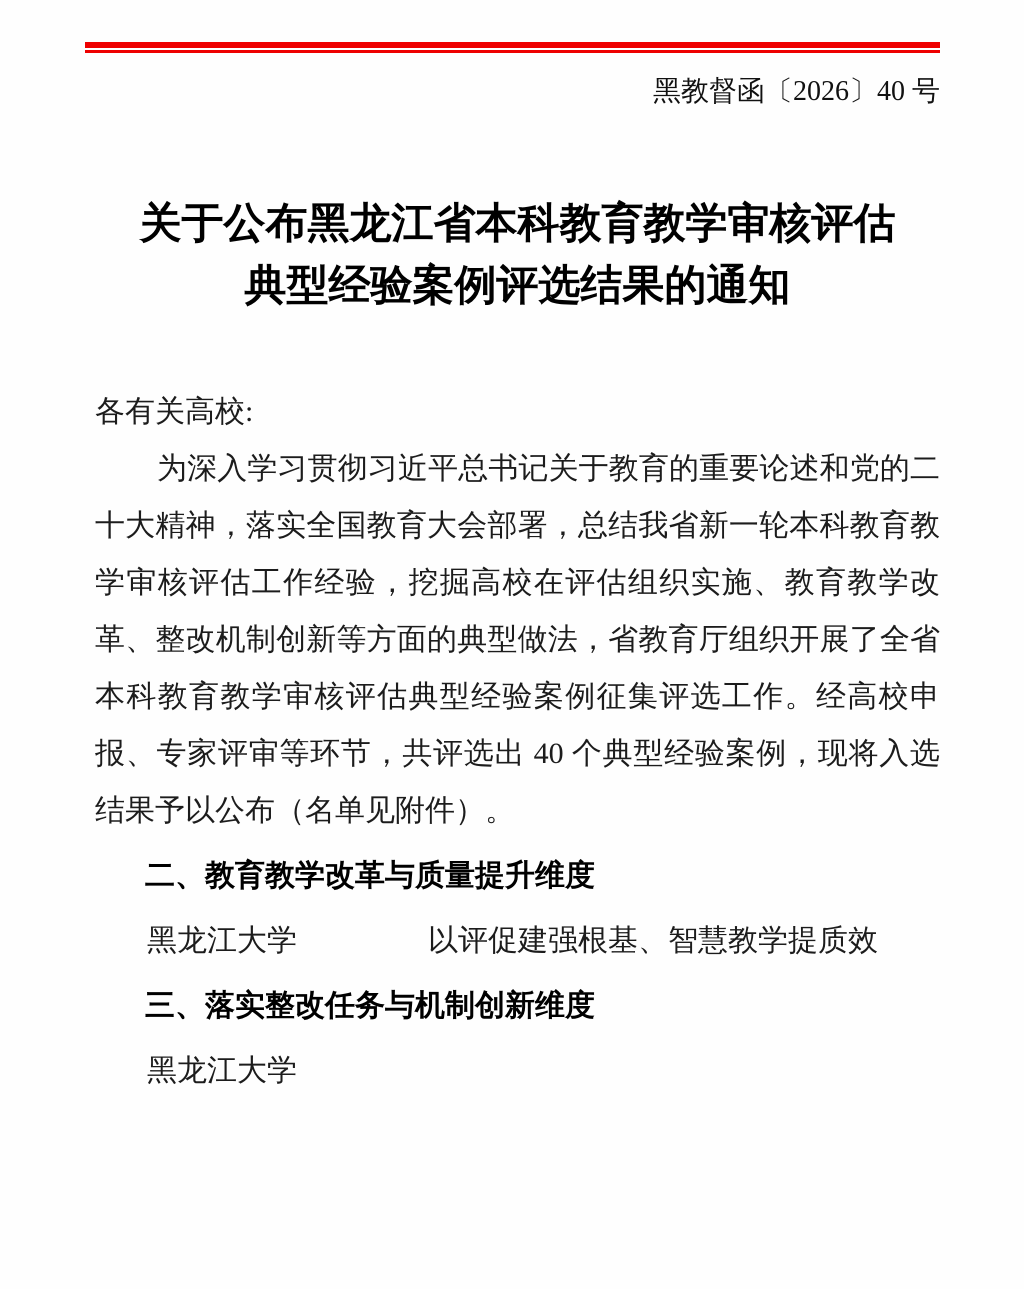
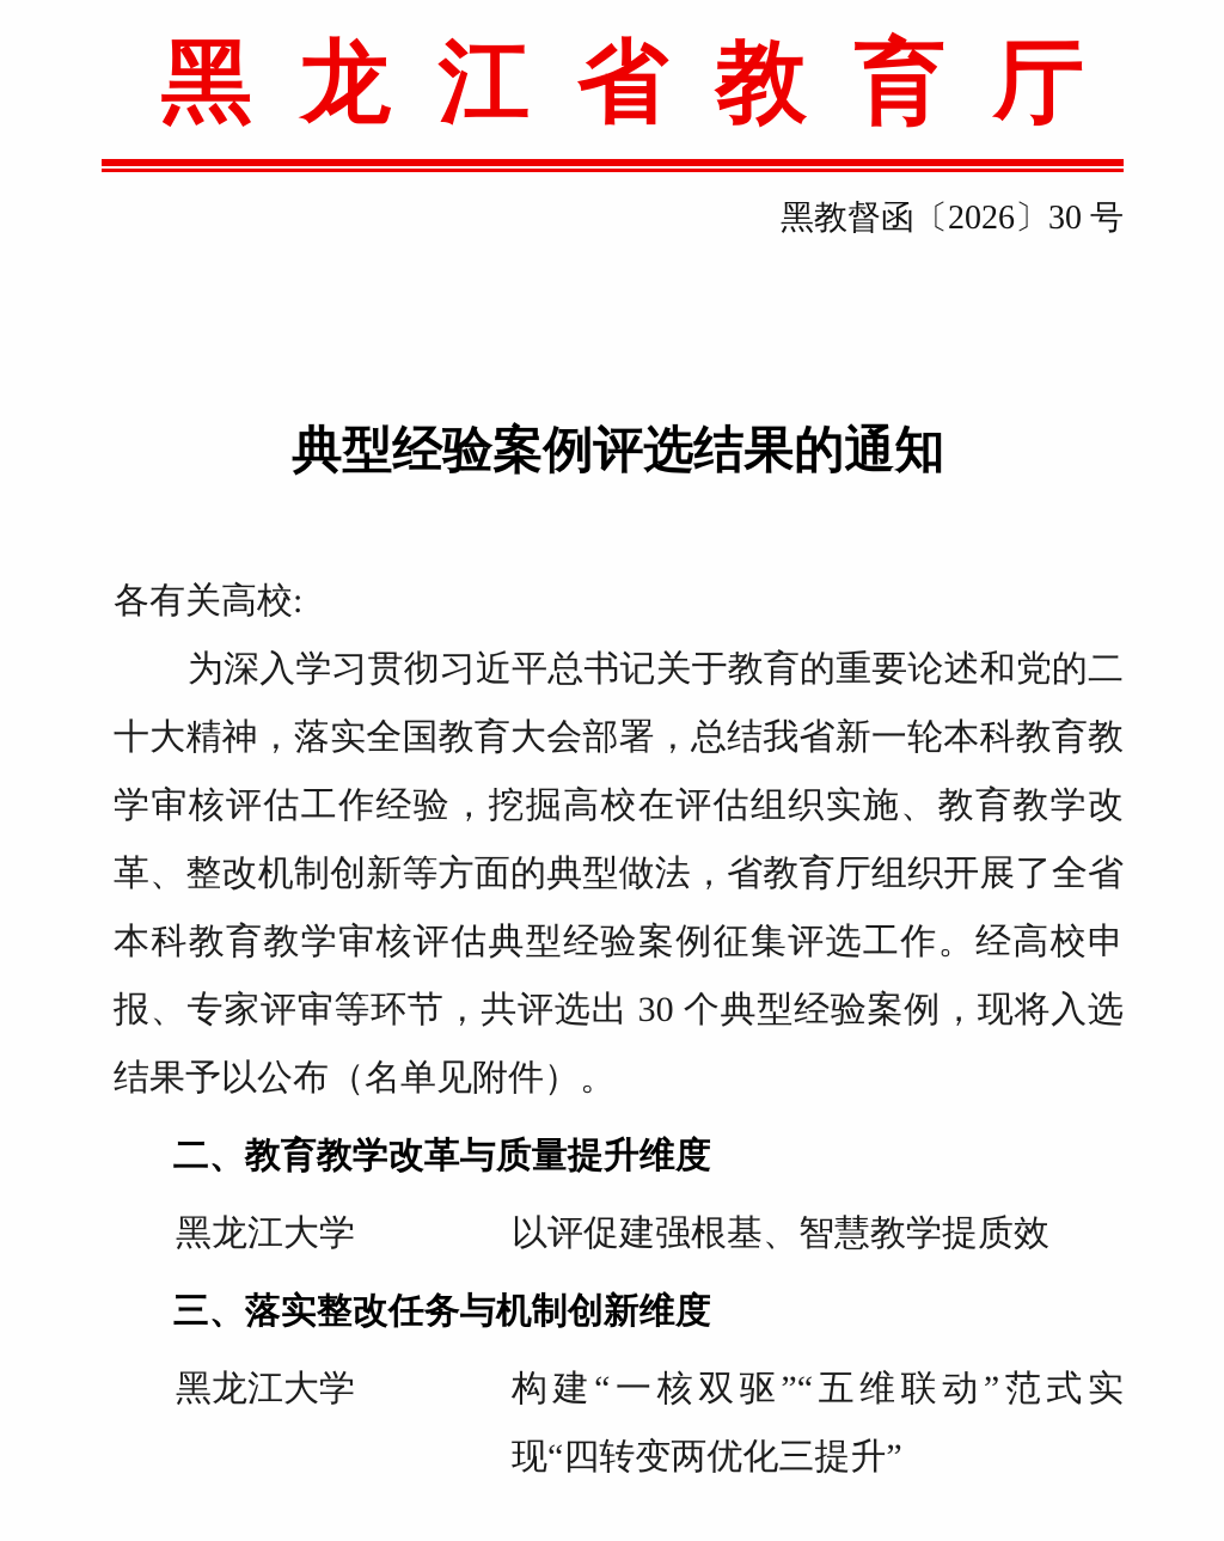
+ 黑龙江省教育厅
- 黑教督函〔2026〕40 号
+ 黑教督函〔2026〕30 号
- 关于公布黑龙江省本科教育教学审核评估
  典型经验案例评选结果的通知
  各有关高校:
- 为深入学习贯彻习近平总书记关于教育的重要论述和党的二十大精神，落实全国教育大会部署，总结我省新一轮本科教育教学审核评估工作经验，挖掘高校在评估组织实施、教育教学改革、整改机制创新等方面的典型做法，省教育厅组织开展了全省本科教育教学审核评估典型经验案例征集评选工作。经高校申报、专家评审等环节，共评选出 40 个典型经验案例，现将入选结果予以公布（名单见附件）。
+ 为深入学习贯彻习近平总书记关于教育的重要论述和党的二十大精神，落实全国教育大会部署，总结我省新一轮本科教育教学审核评估工作经验，挖掘高校在评估组织实施、教育教学改革、整改机制创新等方面的典型做法，省教育厅组织开展了全省本科教育教学审核评估典型经验案例征集评选工作。经高校申报、专家评审等环节，共评选出 30 个典型经验案例，现将入选结果予以公布（名单见附件）。
  二、教育教学改革与质量提升维度
  黑龙江大学
  以评促建强根基、智慧教学提质效
  三、落实整改任务与机制创新维度
  黑龙江大学
+ 构建“一核双驱”“五维联动”范式实现“四转变两优化三提升”
